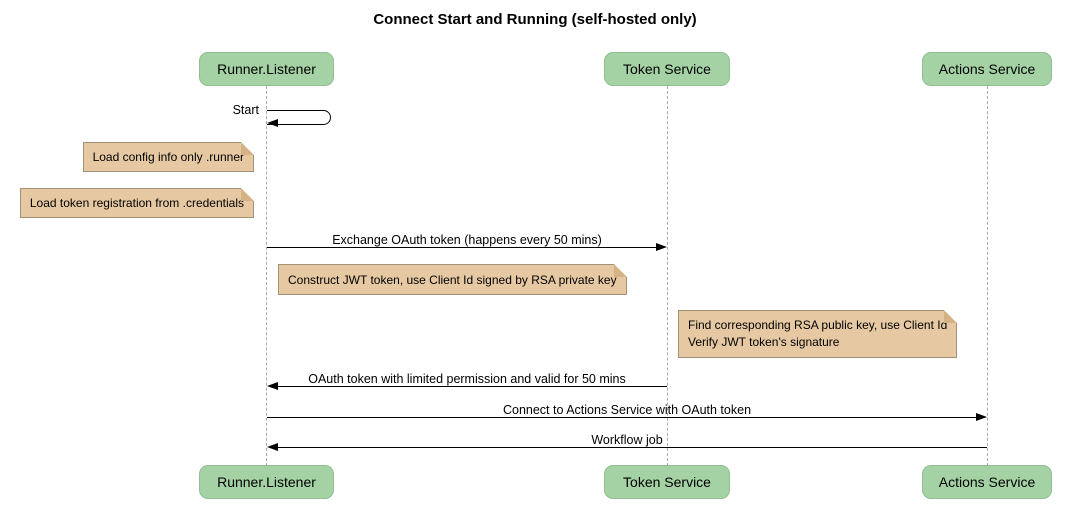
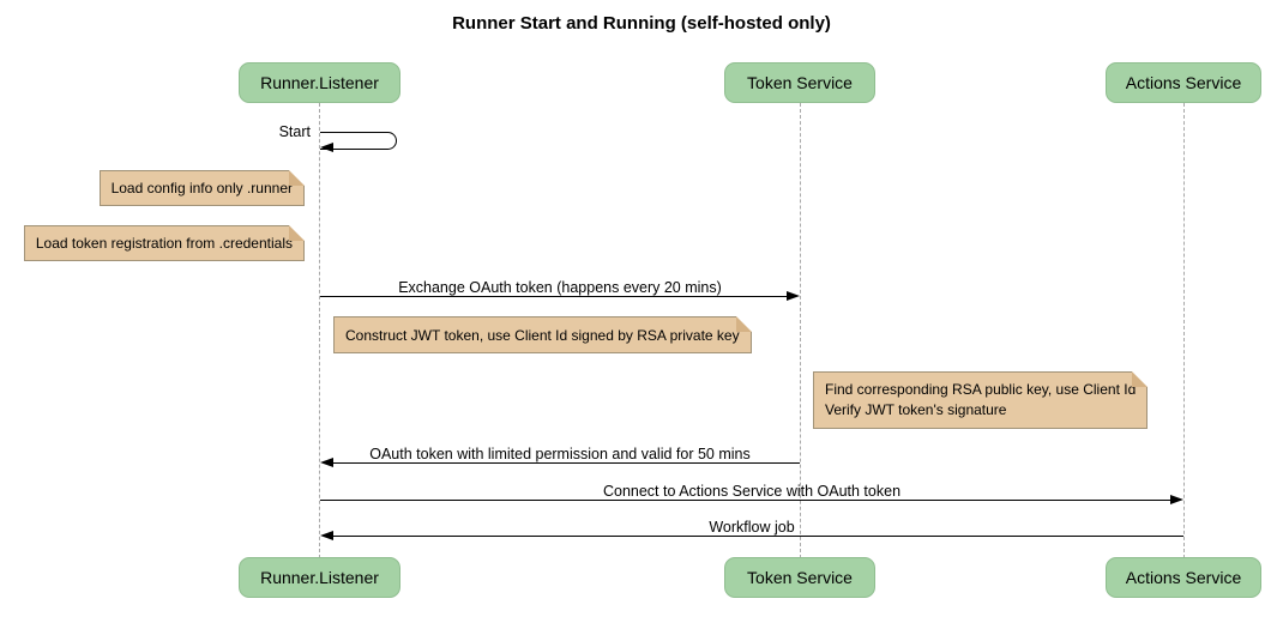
- Connect Start and Running (self-hosted only)
+ Runner Start and Running (self-hosted only)
  Runner.Listener
  Token Service
  Actions Service
  Start
  Load config info only .runner
  Load token registration from .credentials
- Exchange OAuth token (happens every 50 mins)
+ Exchange OAuth token (happens every 20 mins)
  Construct JWT token, use Client Id signed by RSA private key
  Find corresponding RSA public key, use Client Id
  Verify JWT token's signature
  OAuth token with limited permission and valid for 50 mins
  Connect to Actions Service with OAuth token
  Workflow job
  Runner.Listener
  Token Service
  Actions Service
